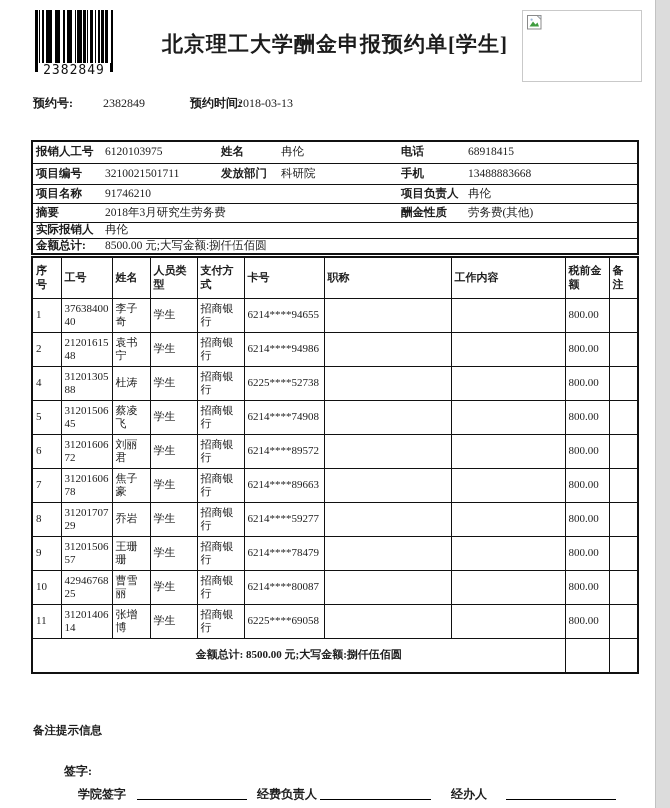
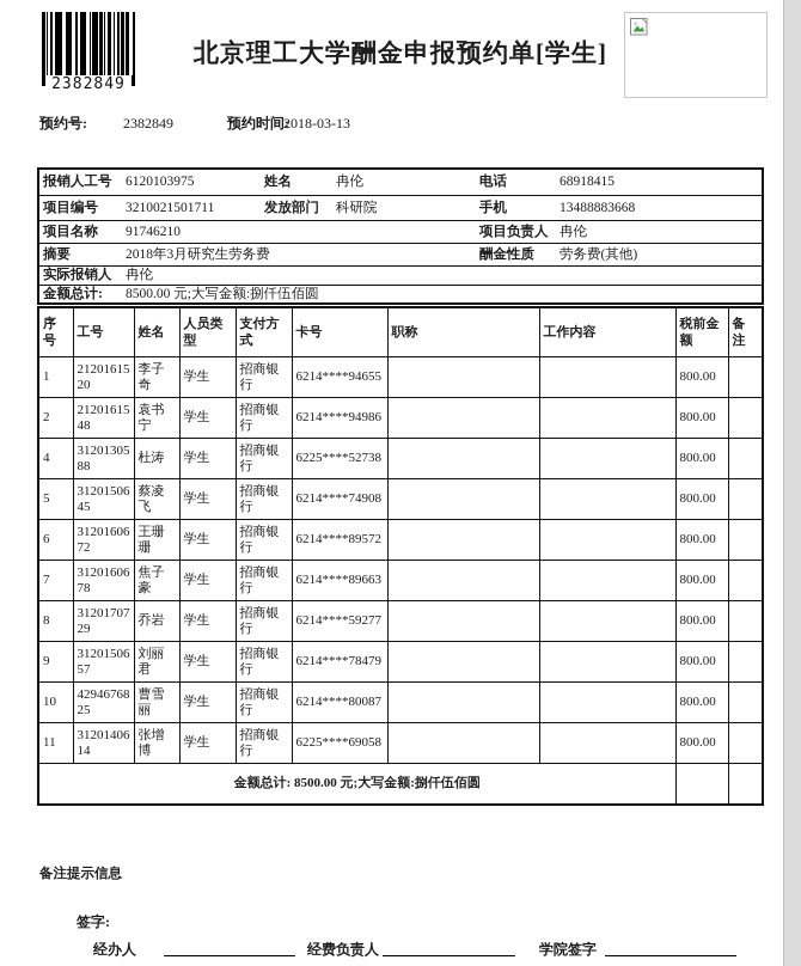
  2382849
  北京理工大学酬金申报预约单[学生]
  预约号:
  2382849
  预约时间:
  2018-03-13
  报销人工号
  6120103975
  姓名
  冉伦
  电话
  68918415
  项目编号
  3210021501711
  发放部门
  科研院
  手机
  13488883668
  项目名称
  91746210
  项目负责人
  冉伦
  摘要
  2018年3月研究生劳务费
  酬金性质
  劳务费(其他)
  实际报销人
  冉伦
  金额总计:
  8500.00 元;大写金额:捌仟伍佰圆
  序 号	工号	姓名	人员类 型	支付方 式	卡号	职称	工作内容	税前金 额	备 注
- 1	3763840040	李子奇	学生	招商银行	6214****94655			800.00
+ 1	2120161520	李子奇	学生	招商银行	6214****94655			800.00
  2	2120161548	袁书宁	学生	招商银行	6214****94986			800.00
  4	3120130588	杜涛	学生	招商银行	6225****52738			800.00
  5	3120150645	蔡凌飞	学生	招商银行	6214****74908			800.00
- 6	3120160672	刘丽君	学生	招商银行	6214****89572			800.00
+ 6	3120160672	王珊珊	学生	招商银行	6214****89572			800.00
  7	3120160678	焦子豪	学生	招商银行	6214****89663			800.00
  8	3120170729	乔岩	学生	招商银行	6214****59277			800.00
- 9	3120150657	王珊珊	学生	招商银行	6214****78479			800.00
+ 9	3120150657	刘丽君	学生	招商银行	6214****78479			800.00
  10	4294676825	曹雪丽	学生	招商银行	6214****80087			800.00
  11	3120140614	张增博	学生	招商银行	6225****69058			800.00
  金额总计: 8500.00 元;大写金额:捌仟伍佰圆
  备注提示信息
  签字:
- 学院签字
+ 经办人
  经费负责人
- 经办人
+ 学院签字
